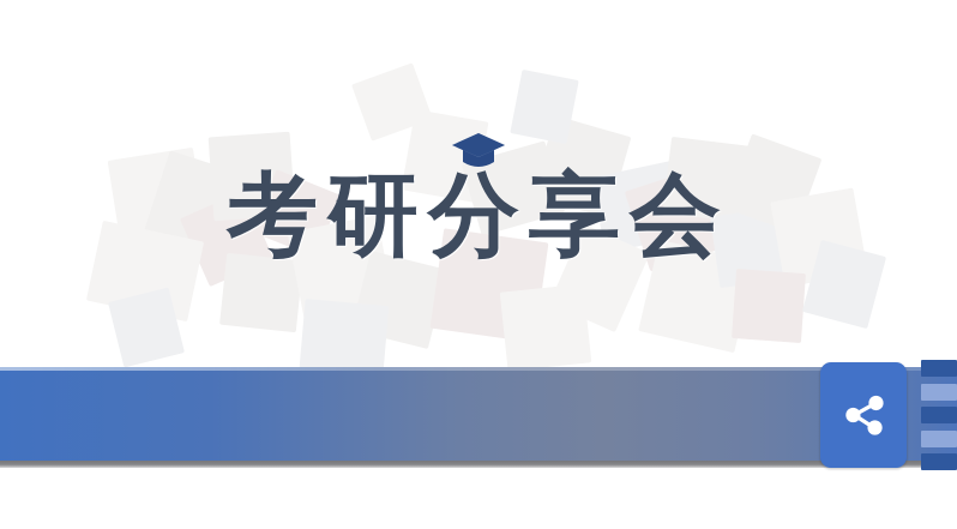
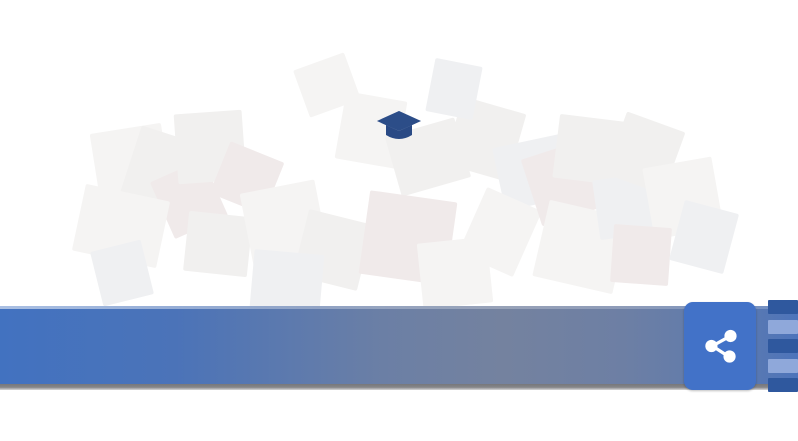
- 考研分享会
